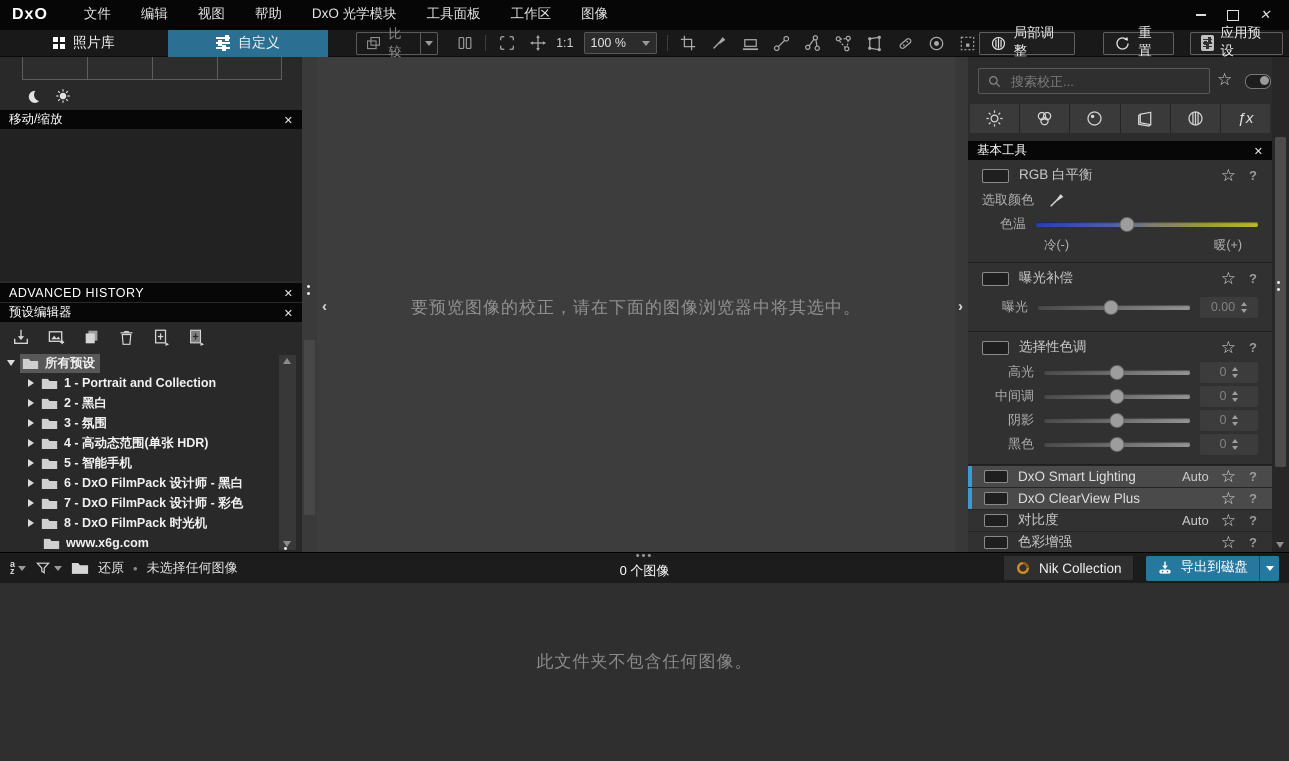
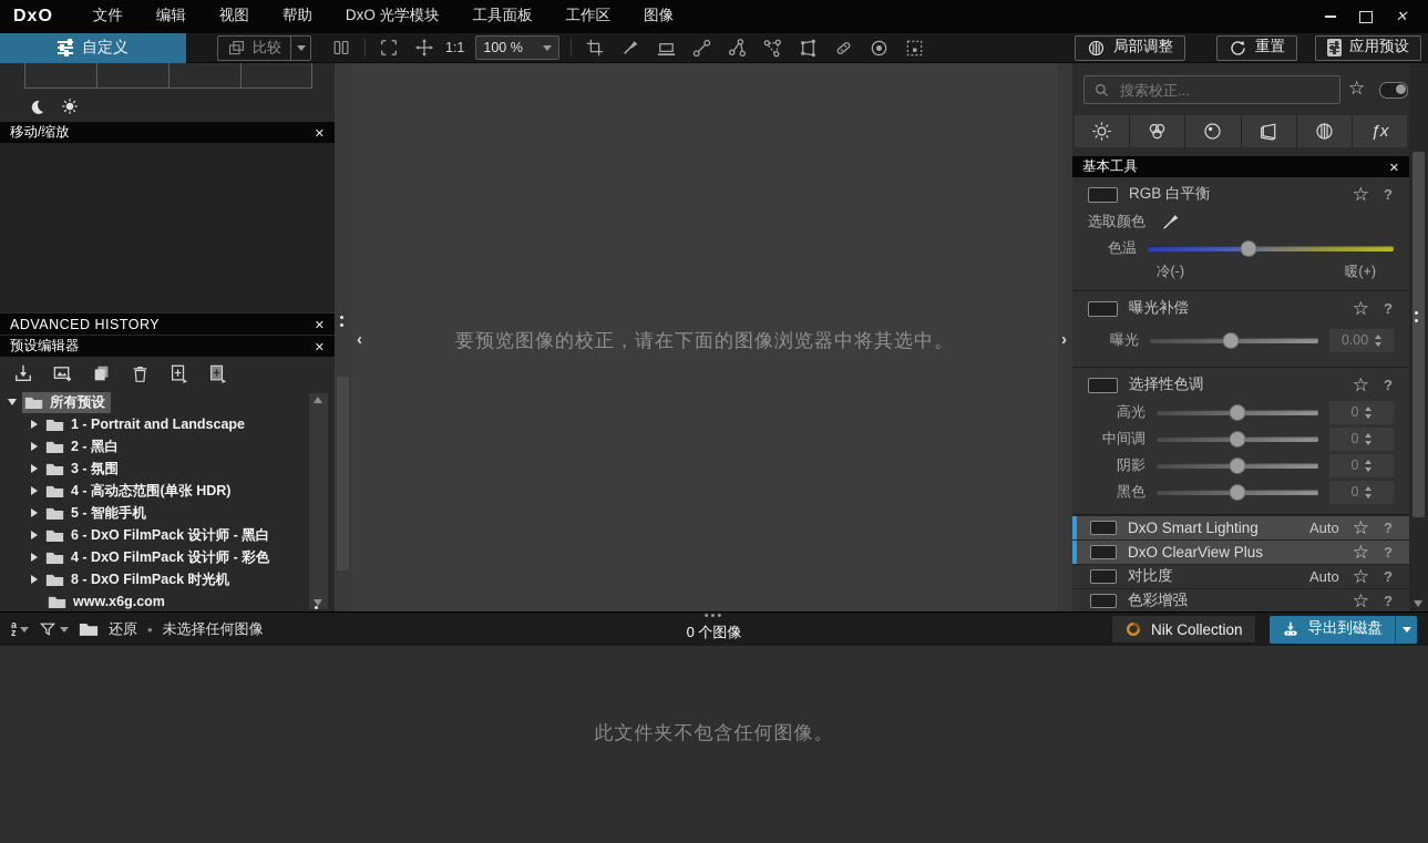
  DxO
  文件
  编辑
  视图
  帮助
  DxO 光学模块
  工具面板
  工作区
  图像
- 照片库
  自定义
  比较
  1:1
  100 %
  局部调整
  重置
  应用预设
  移动/缩放
  ADVANCED HISTORY
  预设编辑器
  所有预设
- 1 - Portrait and Collection
+ 1 - Portrait and Landscape
  2 - 黑白
  3 - 氛围
  4 - 高动态范围(单张 HDR)
  5 - 智能手机
  6 - DxO FilmPack 设计师 - 黑白
- 7 - DxO FilmPack 设计师 - 彩色
+ 4 - DxO FilmPack 设计师 - 彩色
  8 - DxO FilmPack 时光机
  www.x6g.com
  ‹
  要预览图像的校正，请在下面的图像浏览器中将其选中。
  ›
  搜索校正...
  基本工具
  RGB 白平衡
  ?
  选取颜色
  色温
  冷(-)
  暖(+)
  曝光补偿
  ?
  曝光
  0.00
  选择性色调
  ?
  高光
  0
  中间调
  0
  阴影
  0
  黑色
  0
  DxO Smart Lighting
  Auto
  ?
  DxO ClearView Plus
  ?
  对比度
  Auto
  ?
  色彩增强
  ?
  •••
  a
  z
  还原
  •
  未选择任何图像
  0 个图像
  Nik Collection
  导出到磁盘
  此文件夹不包含任何图像。
